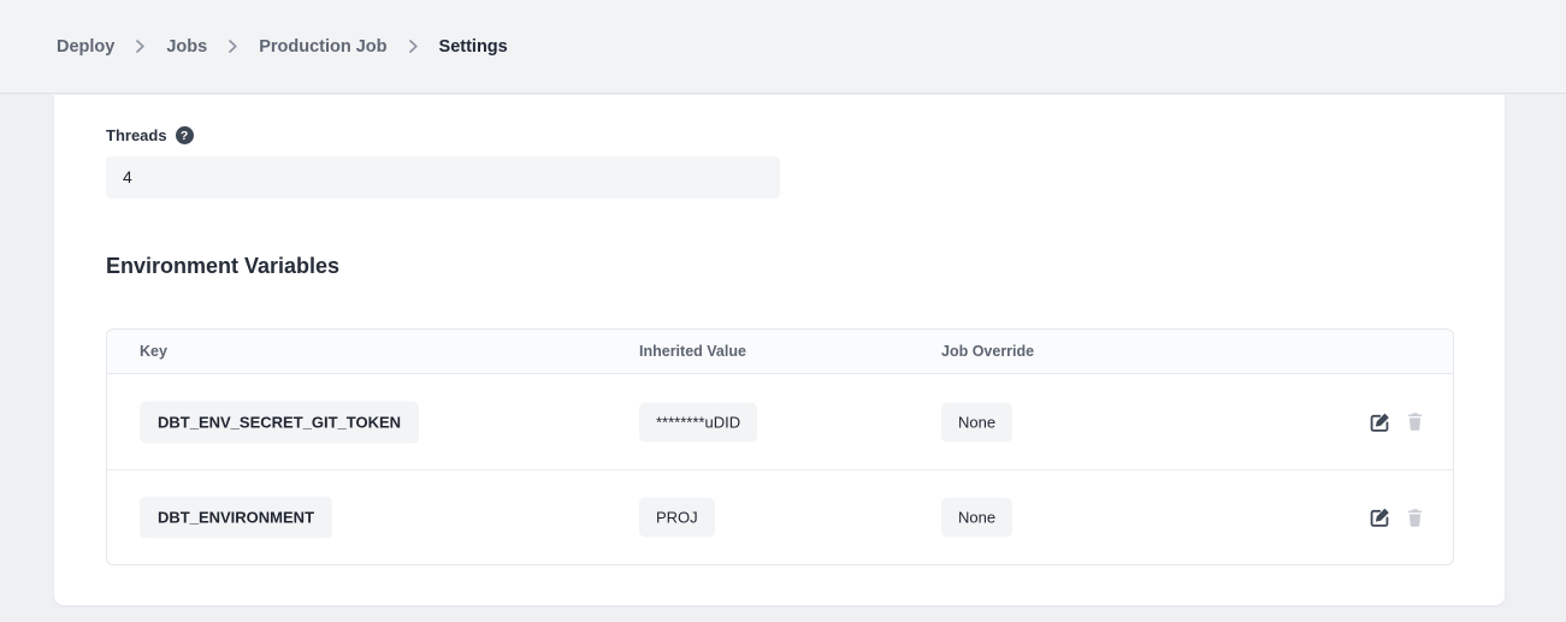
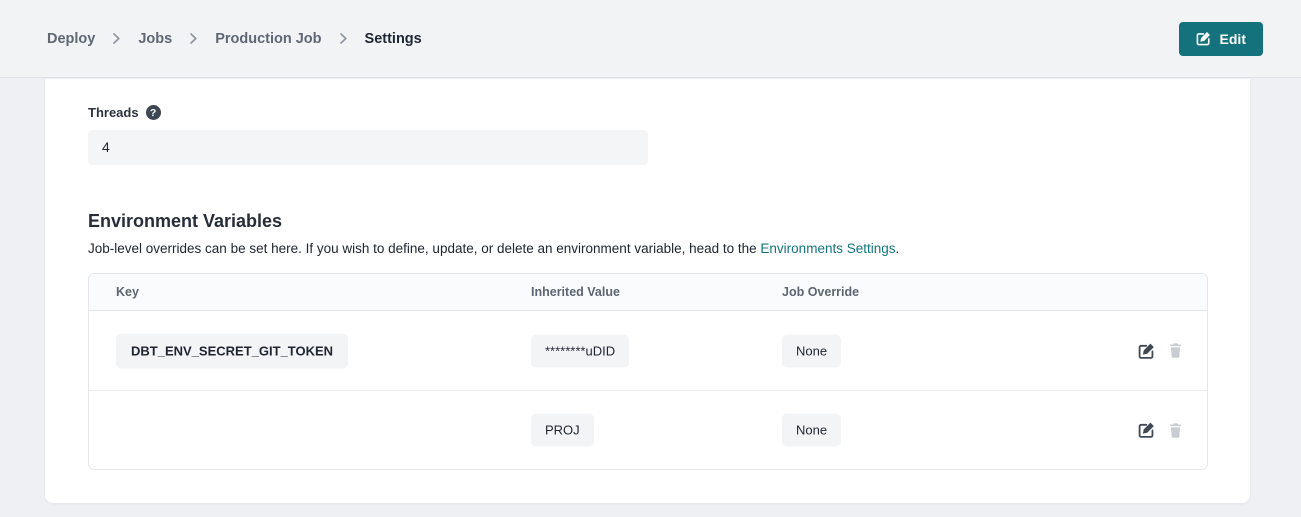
  Deploy
  Jobs
  Production Job
  Settings
+ Edit
  Threads
  ?
  4
  Environment Variables
+ Job-level overrides can be set here. If you wish to define, update, or delete an environment variable, head to the Environments Settings.
  Key
  Inherited Value
  Job Override
  DBT_ENV_SECRET_GIT_TOKEN
  ********uDID
  None
- DBT_ENVIRONMENT
  PROJ
  None
